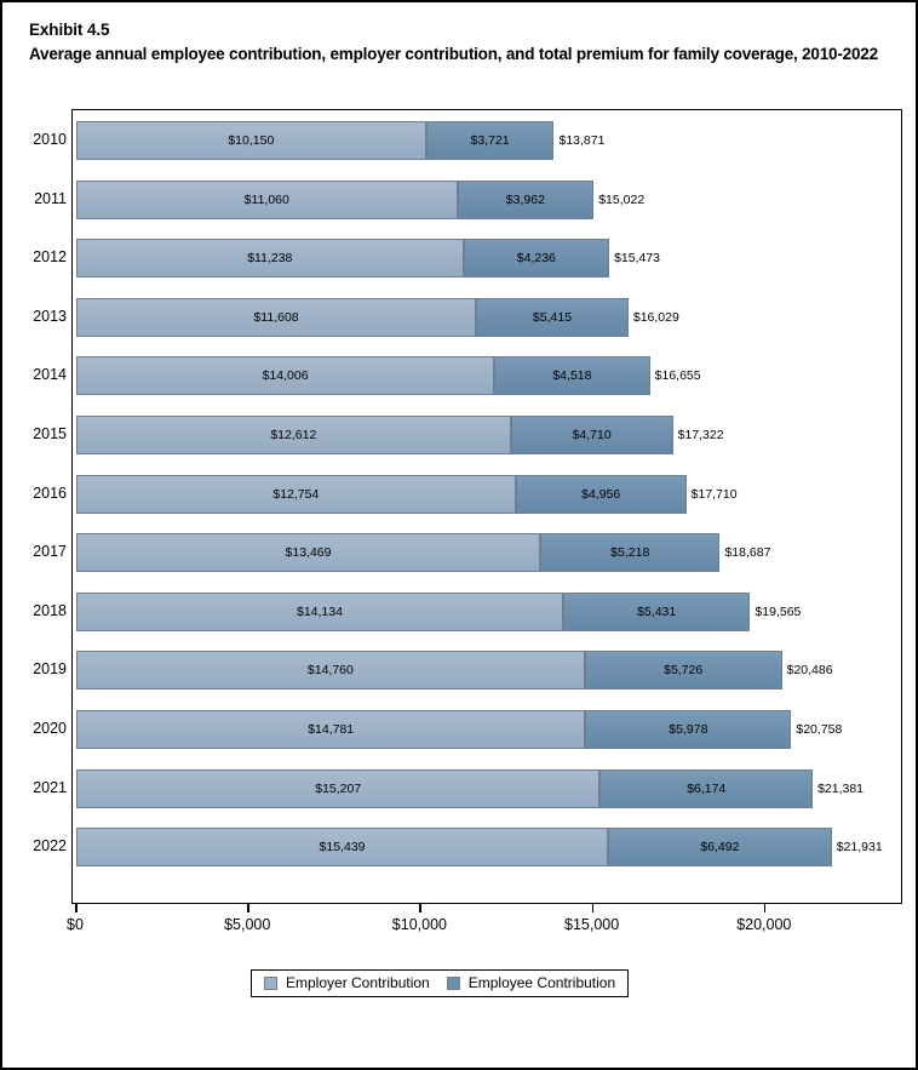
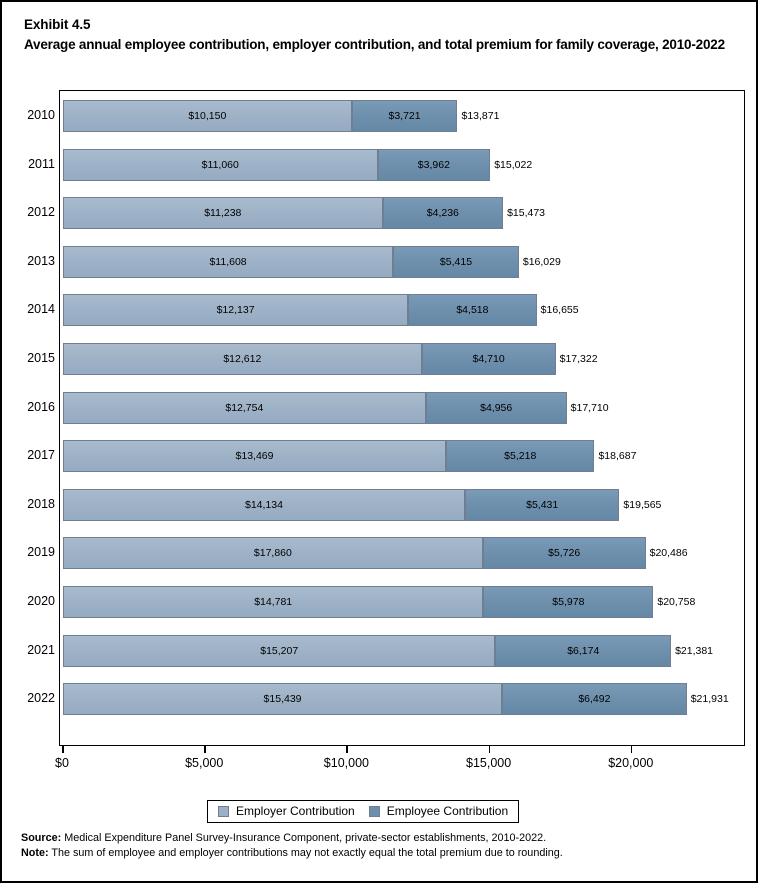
  Exhibit 4.5
  Average annual employee contribution, employer contribution, and total premium for family coverage, 2010-2022
  2010
  2011
  2012
  2013
  2014
  2015
  2016
  2017
  2018
  2019
  2020
  2021
  2022
  $10,150
  $3,721
  $13,871
  $11,060
  $3,962
  $15,022
  $11,238
  $4,236
  $15,473
  $11,608
  $5,415
  $16,029
- $14,006
+ $12,137
  $4,518
  $16,655
  $12,612
  $4,710
  $17,322
  $12,754
  $4,956
  $17,710
  $13,469
  $5,218
  $18,687
  $14,134
  $5,431
  $19,565
- $14,760
+ $17,860
  $5,726
  $20,486
  $14,781
  $5,978
  $20,758
  $15,207
  $6,174
  $21,381
  $15,439
  $6,492
  $21,931
  $0
  $5,000
  $10,000
  $15,000
  $20,000
  Employer Contribution
  Employee Contribution
+ Source: Medical Expenditure Panel Survey-Insurance Component, private-sector establishments, 2010-2022.
+ Note: The sum of employee and employer contributions may not exactly equal the total premium due to rounding.
